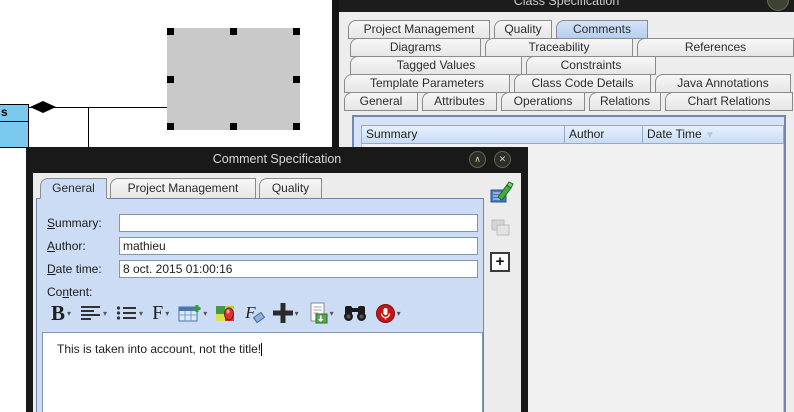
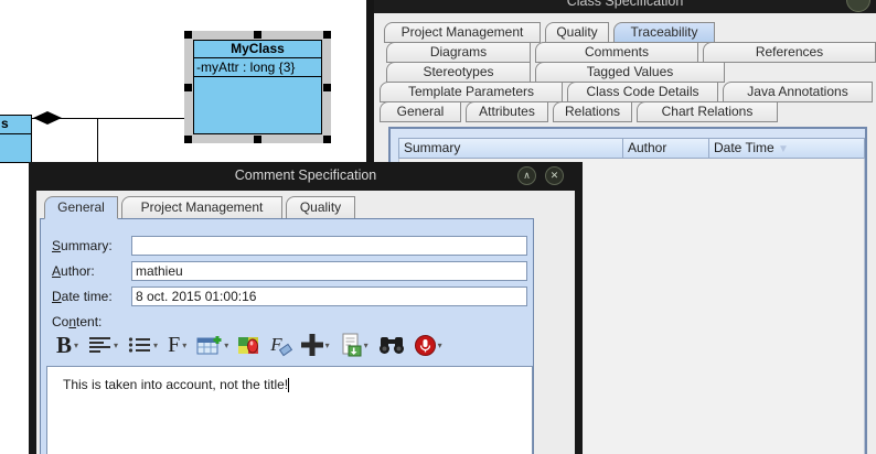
  s
+ MyClass
+ -myAttr : long {3}
  Class Specification
  Project Management
  Quality
- Comments
+ Traceability
  Diagrams
- Traceability
+ Comments
  References
+ Stereotypes
  Tagged Values
- Constraints
  Template Parameters
  Class Code Details
  Java Annotations
  General
  Attributes
- Operations
  Relations
  Chart Relations
  Summary
  Author
  Date Time ▼
  Comment Specification
  ∧
  ✕
  General
  Project Management
  Quality
  Summary:
  Author:
  mathieu
  Date time:
  8 oct. 2015 01:00:16
  Content:
  B
  ▾
  ▾
  ▾
  F
  ▾
  ▾
  F
  ▾
  ▾
  ▾
  This is taken into account, not the title!
- +
